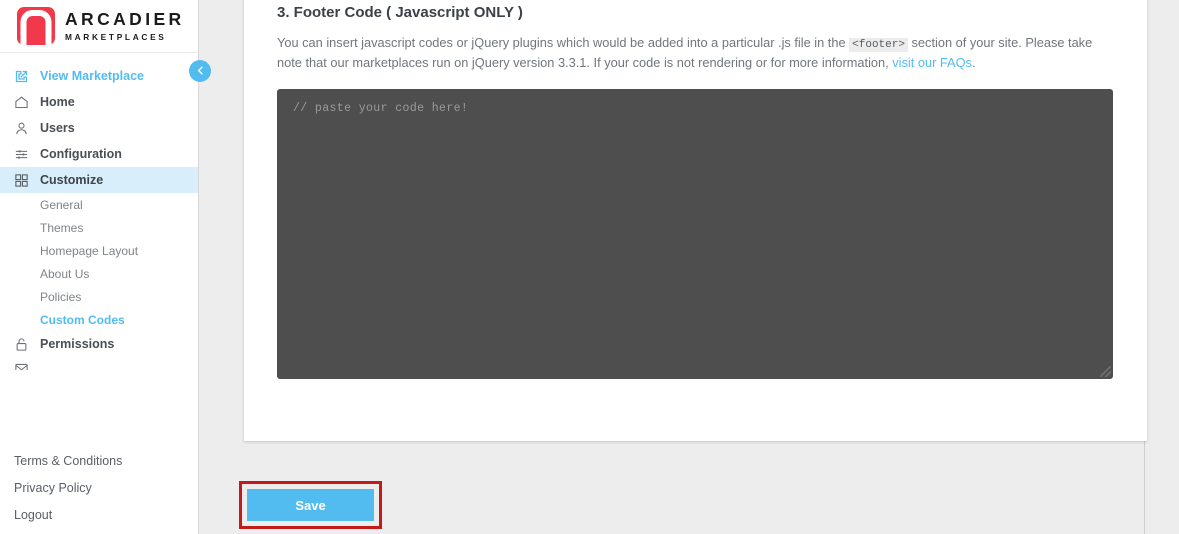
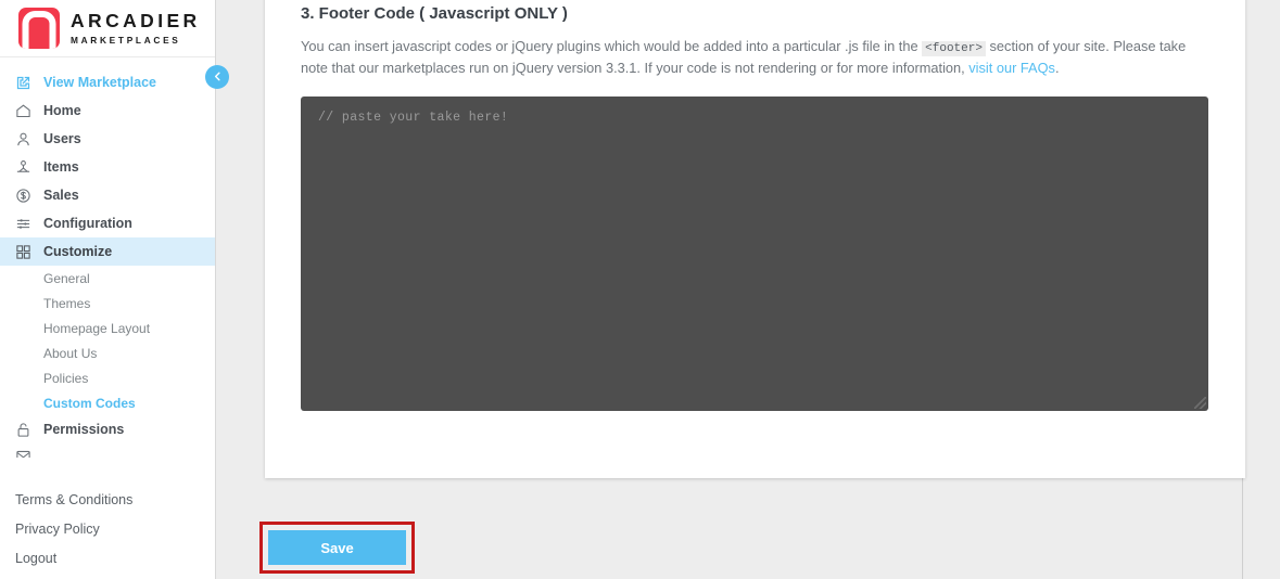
  ARCADIER
  MARKETPLACES
  View Marketplace
  Home
  Users
+ Items
+ Sales
  Configuration
  Customize
  General
  Themes
  Homepage Layout
  About Us
  Policies
  Custom Codes
  Permissions
  Terms & Conditions
  Privacy Policy
  Logout
  3. Footer Code ( Javascript ONLY )
  You can insert javascript codes or jQuery plugins which would be added into a particular .js file in the <footer> section of your site. Please take note that our marketplaces run on jQuery version 3.3.1. If your code is not rendering or for more information, visit our FAQs.
- // paste your code here!
+ // paste your take here!
  Save
